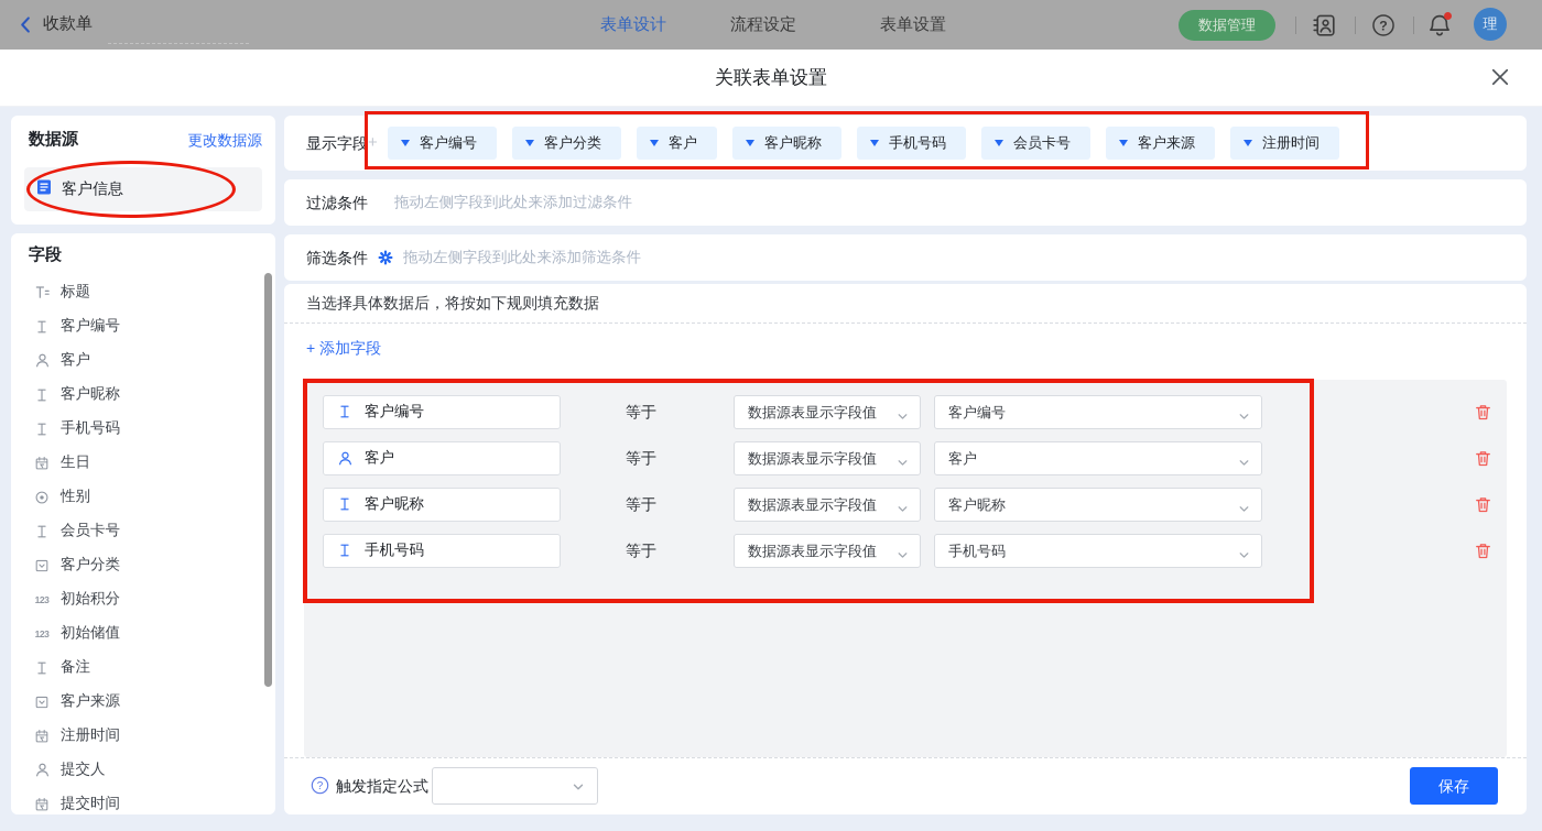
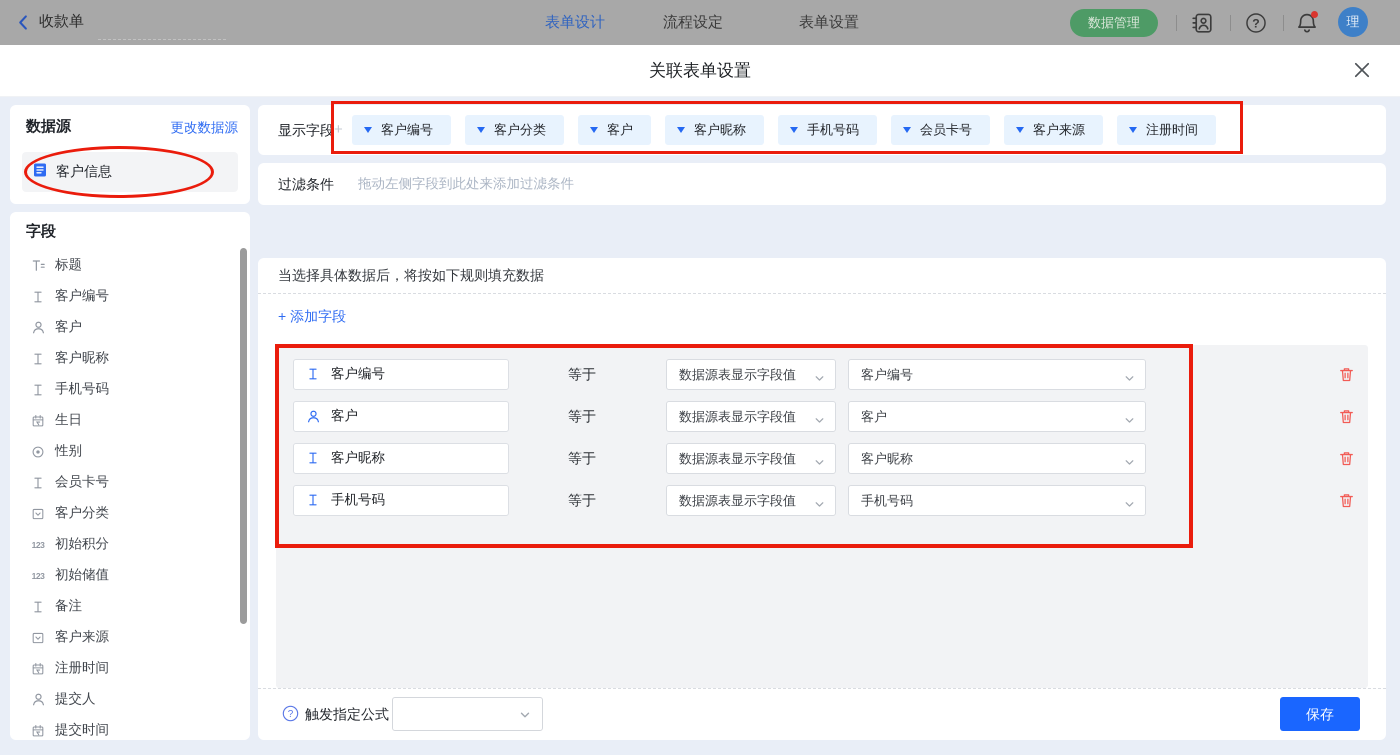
  收款单
  表单设计
  流程设定
  表单设置
  数据管理
  ?
  理
  关联表单设置
  数据源
  更改数据源
  客户信息
  字段
  标题
  客户编号
  客户
  客户昵称
  手机号码
  生日
  性别
  会员卡号
  客户分类
  123
  初始积分
  123
  初始储值
  备注
  客户来源
  注册时间
  提交人
  提交时间
  显示字段
  +
  客户编号
  客户分类
  客户
  客户昵称
  手机号码
  会员卡号
  客户来源
  注册时间
  过滤条件
  拖动左侧字段到此处来添加过滤条件
- 筛选条件
- 拖动左侧字段到此处来添加筛选条件
  当选择具体数据后，将按如下规则填充数据
  + 添加字段
  客户编号
  等于
  数据源表显示字段值
  客户编号
  客户
  等于
  数据源表显示字段值
  客户
  客户昵称
  等于
  数据源表显示字段值
  客户昵称
  手机号码
  等于
  数据源表显示字段值
  手机号码
  ?
  触发指定公式
  保存
